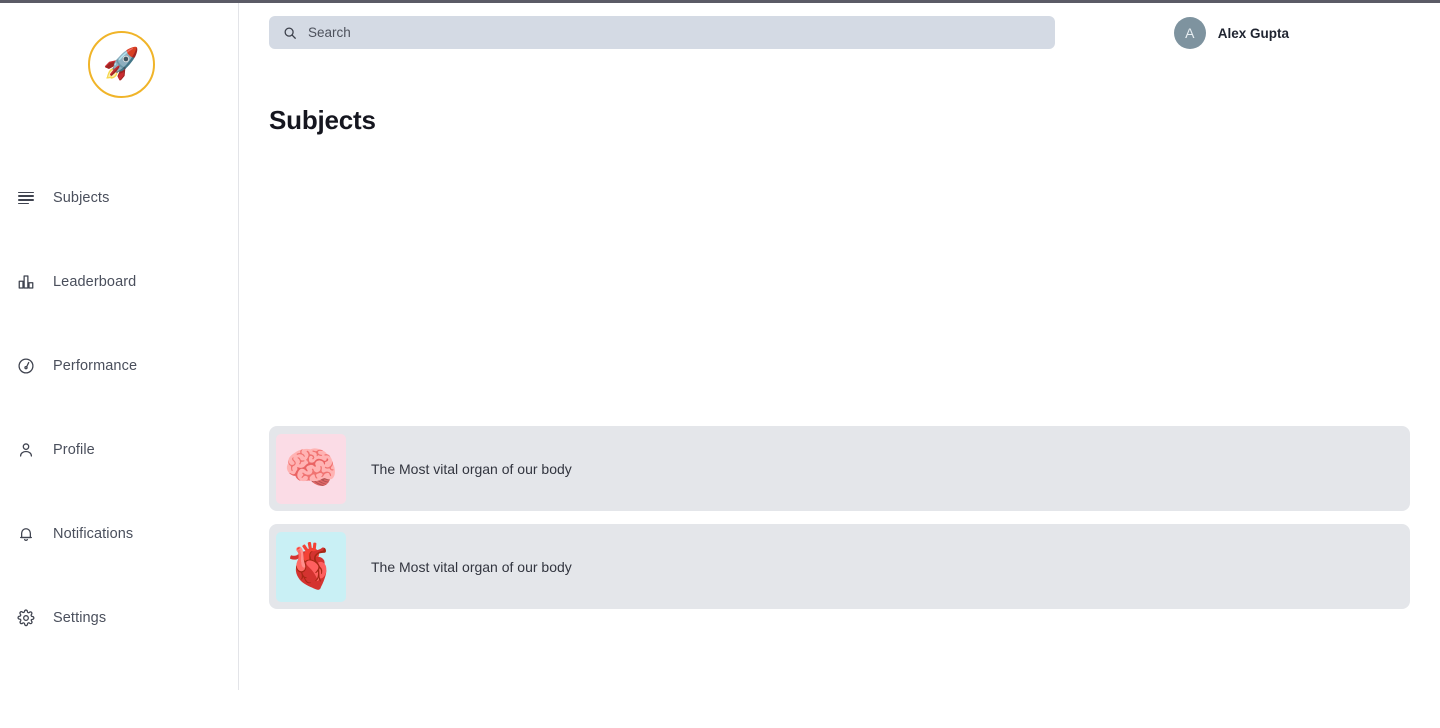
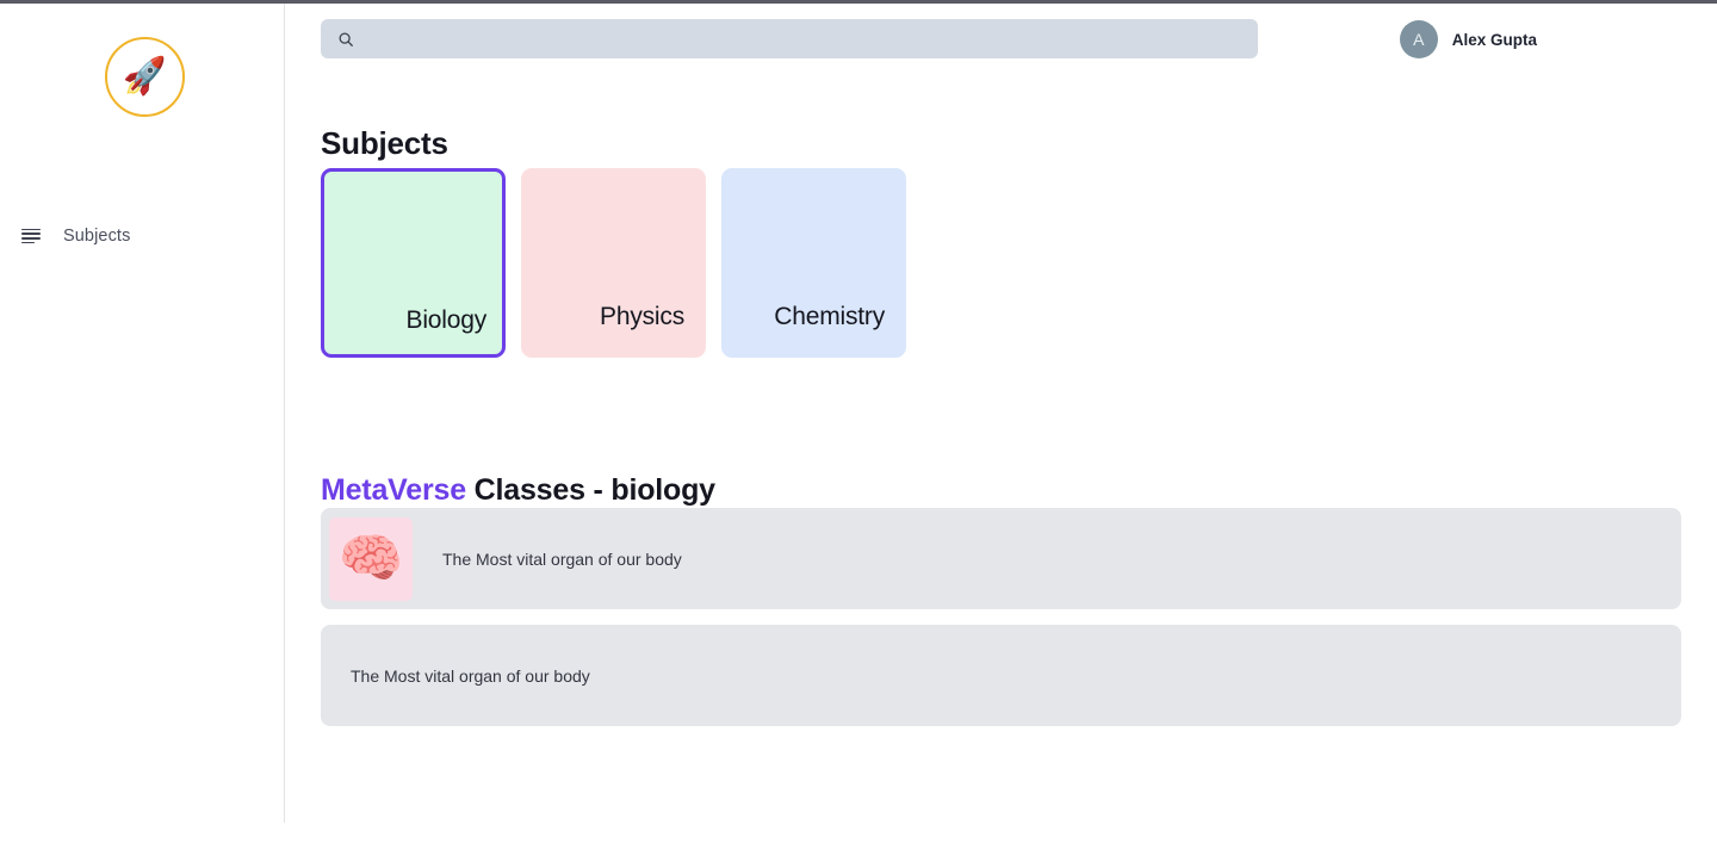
  Subjects
- Leaderboard
- Performance
- Profile
- Notifications
- Settings
- Search
  A
  Alex Gupta
  Subjects
+ Biology
+ Physics
+ Chemistry
+ MetaVerse Classes - biology
  🧠
  The Most vital organ of our body
- 🫀
  The Most vital organ of our body
